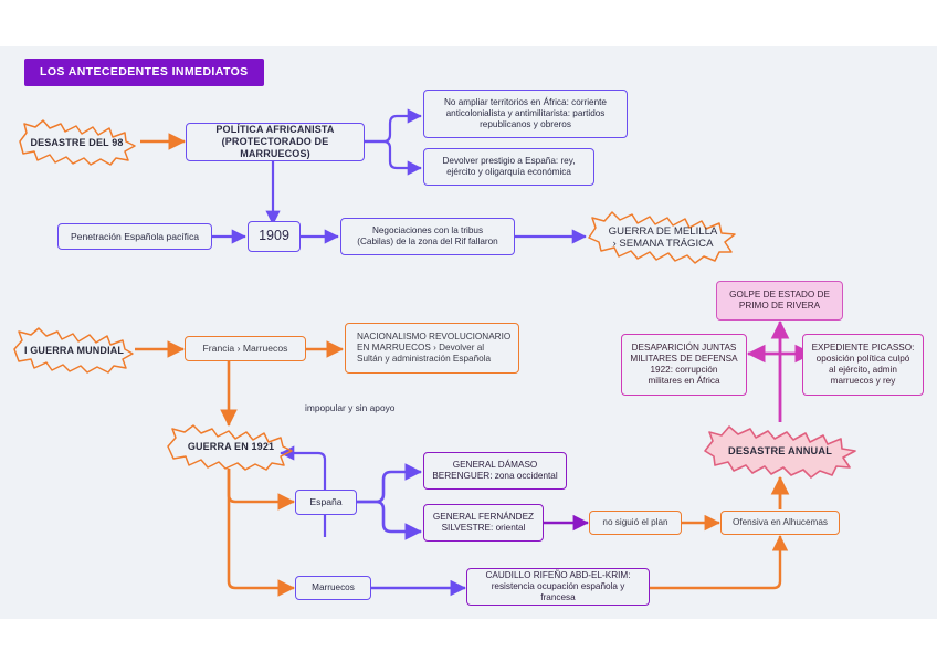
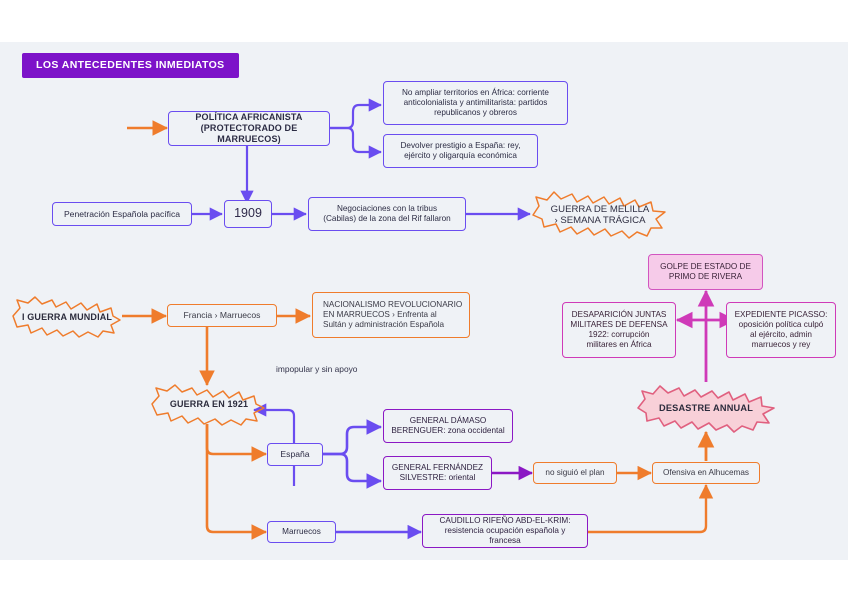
  LOS ANTECEDENTES INMEDIATOS
- DESASTRE DEL 98
  POLÍTICA AFRICANISTA
  (PROTECTORADO DE MARRUECOS)
  No ampliar territorios en África: corriente
  anticolonialista y antimilitarista: partidos
  republicanos y obreros
  Devolver prestigio a España: rey,
  ejército y oligarquía económica
  Penetración Española pacífica
  1909
  Negociaciones con la tribus
  (Cabilas) de la zona del Rif fallaron
  GUERRA DE MELILLA
  › SEMANA TRÁGICA
  I GUERRA MUNDIAL
  Francia › Marruecos
  NACIONALISMO REVOLUCIONARIO
- EN MARRUECOS › Devolver al
+ EN MARRUECOS › Enfrenta al
  Sultán y administración Española
  GOLPE DE ESTADO DE
  PRIMO DE RIVERA
  DESAPARICIÓN JUNTAS
  MILITARES DE DEFENSA
  1922: corrupción
  militares en África
  EXPEDIENTE PICASSO:
  oposición política culpó
  al ejército, admin
  marruecos y rey
  DESASTRE ANNUAL
  impopular y sin apoyo
  GUERRA EN 1921
  España
  GENERAL DÁMASO
  BERENGUER: zona occidental
  GENERAL FERNÁNDEZ
  SILVESTRE: oriental
  no siguió el plan
  Ofensiva en Alhucemas
  Marruecos
  CAUDILLO RIFEÑO ABD-EL-KRIM:
  resistencia ocupación española y francesa
